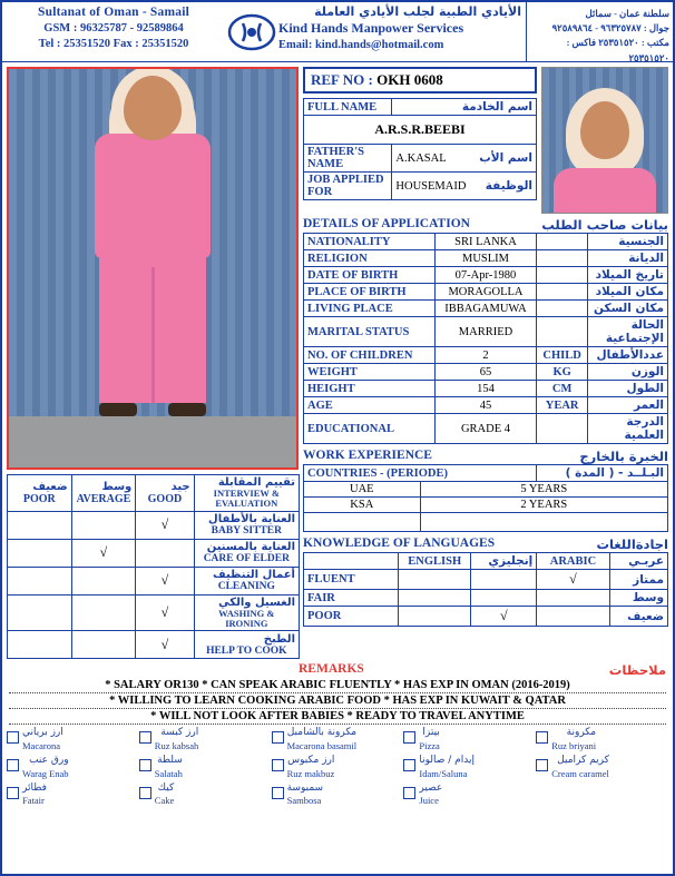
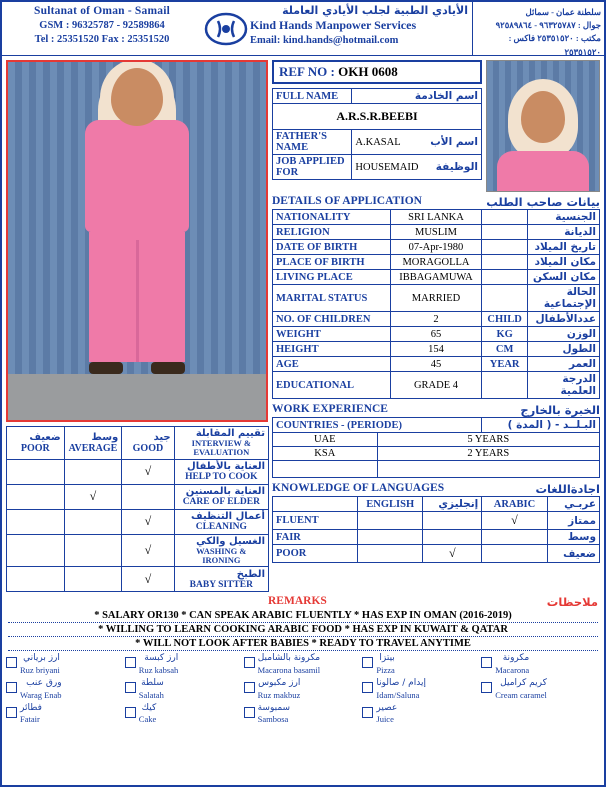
  Sultanat of Oman - Samail
  GSM : 96325787 - 92589864
  Tel : 25351520 Fax : 25351520
  الأيادي الطبية لجلب الأيادي العاملة
  Kind Hands Manpower Services
  Email: kind.hands@hotmail.com
  سلطنة عمان - سمائل
  جوال : ٩٦٣٢٥٧٨٧ - ٩٢٥٨٩٨٦٤
  مكتب : ٢٥٣٥١٥٢٠ فاكس : ٢٥٣٥١٥٢٠
  ضعيف POOR	وسط AVERAGE	جيد GOOD	تقييم المقابلة INTERVIEW & EVALUATION
- 		√	العناية بالأطفال BABY SITTER
+ 		√	العناية بالأطفال HELP TO COOK
  	√		العناية بالمسنين CARE OF ELDER
  		√	أعمال التنظيف CLEANING
  		√	الغسيل والكي WASHING & IRONING
- 		√	الطبخ HELP TO COOK
+ 		√	الطبخ BABY SITTER
  REF NO : OKH 0608
  FULL NAME	اسم الخادمة
  A.R.S.R.BEEBI
  FATHER'S NAME
  A.KASAL	اسم الأب
  JOB APPLIED FOR
  HOUSEMAID	الوظيفة
  DETAILS OF APPLICATION
  بيانات صاحب الطلب
  NATIONALITY	SRI LANKA		الجنسية
  RELIGION	MUSLIM		الديانة
  DATE OF BIRTH	07-Apr-1980		تاريخ الميلاد
  PLACE OF BIRTH	MORAGOLLA		مكان الميلاد
  LIVING PLACE	IBBAGAMUWA		مكان السكن
  MARITAL STATUS	MARRIED		الحالة الإجتماعية
  NO. OF CHILDREN	2	CHILD	عددالأطفال
  WEIGHT	65	KG	الوزن
  HEIGHT	154	CM	الطول
  AGE	45	YEAR	العمر
  EDUCATIONAL	GRADE 4		الدرجة العلمية
  WORK EXPERIENCE
  الخبرة بالخارج
  COUNTRIES - (PERIODE)	البـلــد - ( المدة )
  UAE	5 YEARS
  KSA	2 YEARS
  KNOWLEDGE OF LANGUAGES
  اجادةاللغات
  	ENGLISH	إنجليزي	ARABIC	عربـي
  FLUENT			√	ممتاز
  FAIR				وسط
  POOR		√		ضعيف
  REMARKS
  ملاحظات
  * SALARY OR130 * CAN SPEAK ARABIC FLUENTLY * HAS EXP IN OMAN (2016-2019)
  * WILLING TO LEARN COOKING ARABIC FOOD * HAS EXP IN KUWAIT & QATAR
  * WILL NOT LOOK AFTER BABIES * READY TO TRAVEL ANYTIME
  ارز برياني
- Macarona
+ Ruz briyani
  ارز كبسة
  Ruz kabsah
  مكرونة بالشامبل
  Macarona basamil
  بيتزا
  Pizza
  مكرونة
- Ruz briyani
+ Macarona
  ورق عنب
  Warag Enab
  سلطة
  Salatah
  ارز مكبوس
  Ruz makbuz
  إيدام / صالونا
  Idam/Saluna
  كريم كراميل
  Cream caramel
  فطائر
  Fatair
  كيك
  Cake
  سمبوسة
  Sambosa
  عصير
  Juice
